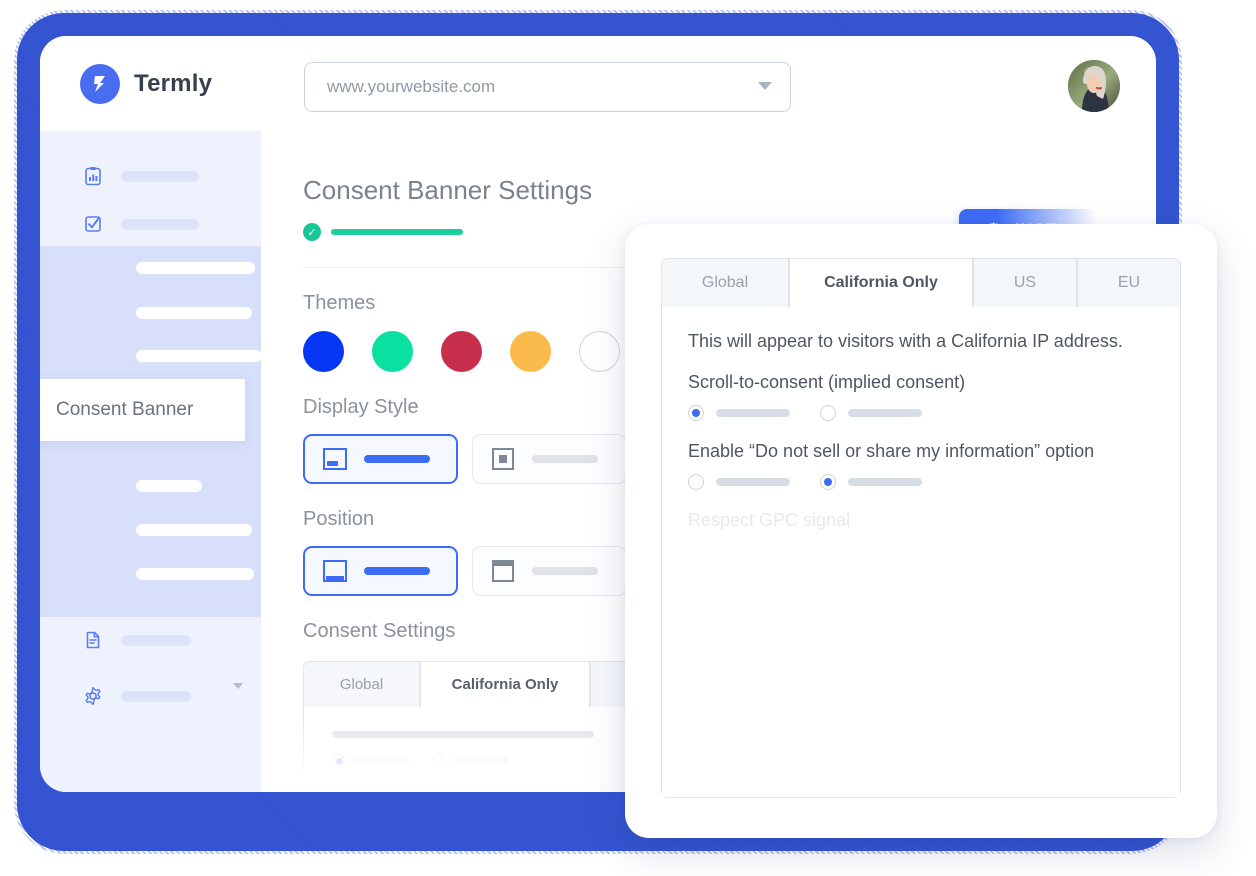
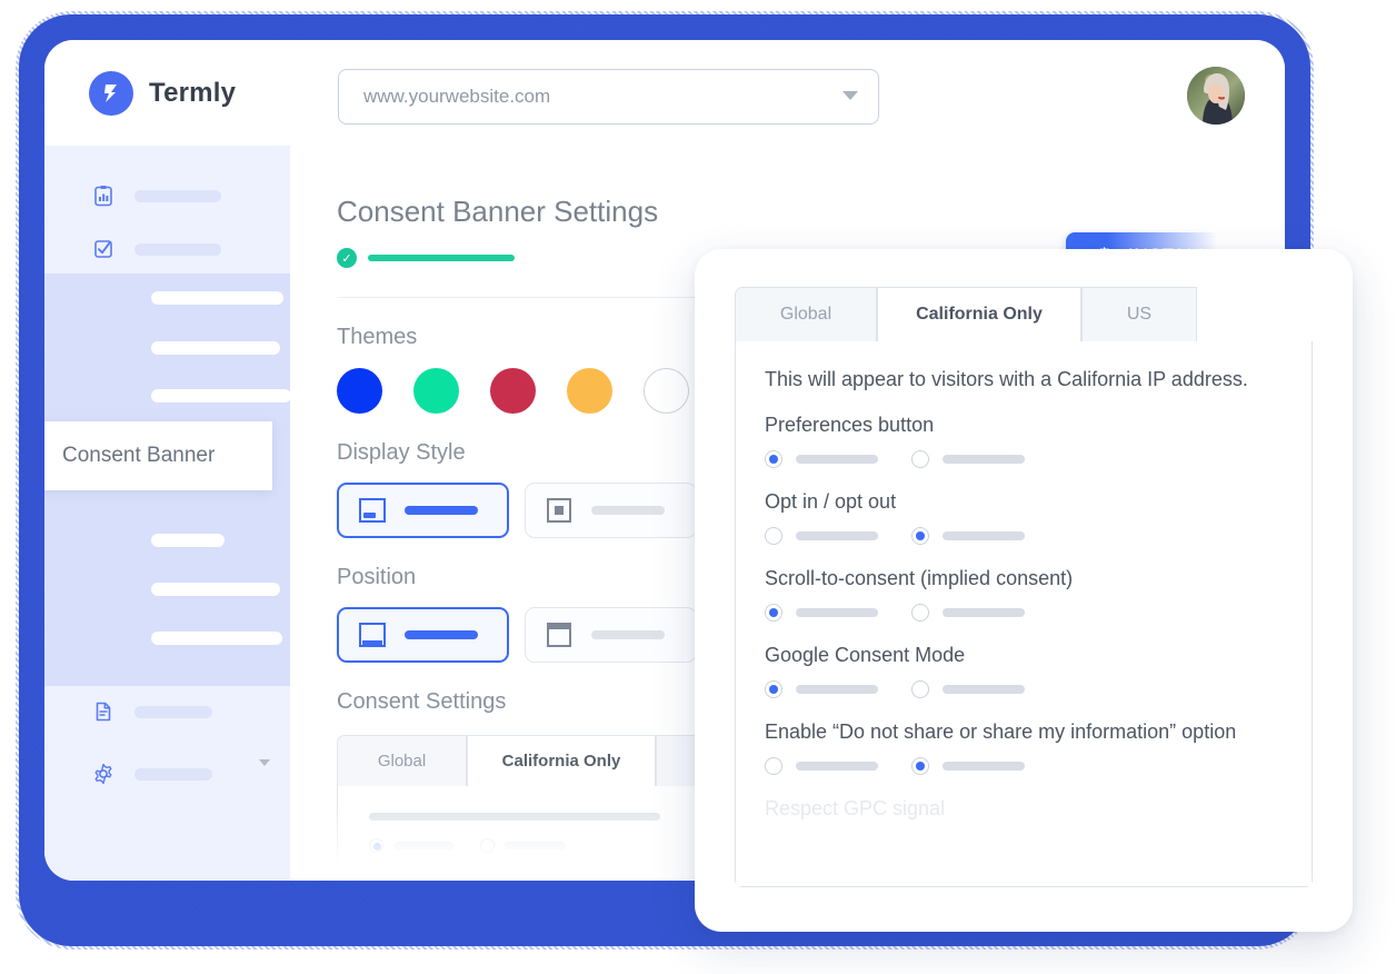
  Termly
  www.yourwebsite.com
  Consent Banner
  Consent Banner Settings
  ✓
  Themes
  Display Style
  Position
  Consent Settings
  Global
  California Only
  Global
  California Only
  US
- EU
  This will appear to visitors with a California IP address.
+ Preferences button
+ Opt in / opt out
  Scroll-to-consent (implied consent)
+ Google Consent Mode
- Enable “Do not sell or share my information” option
+ Enable “Do not share or share my information” option
  Respect GPC signal
